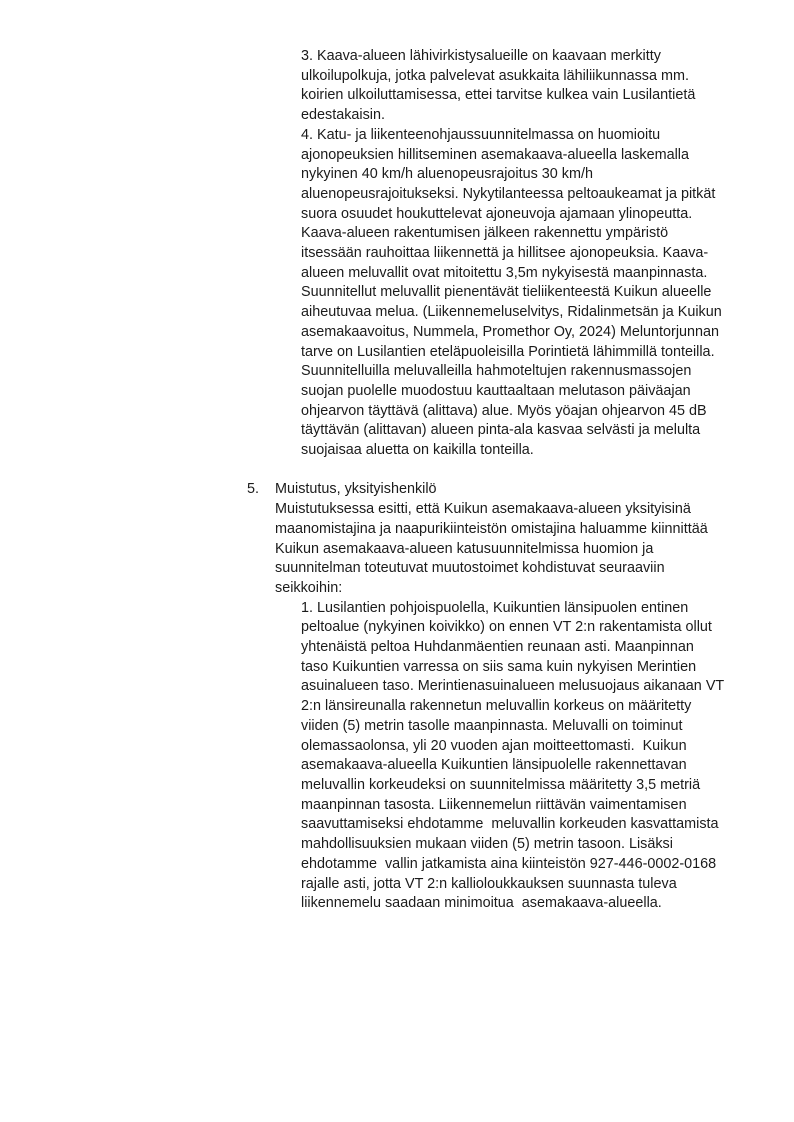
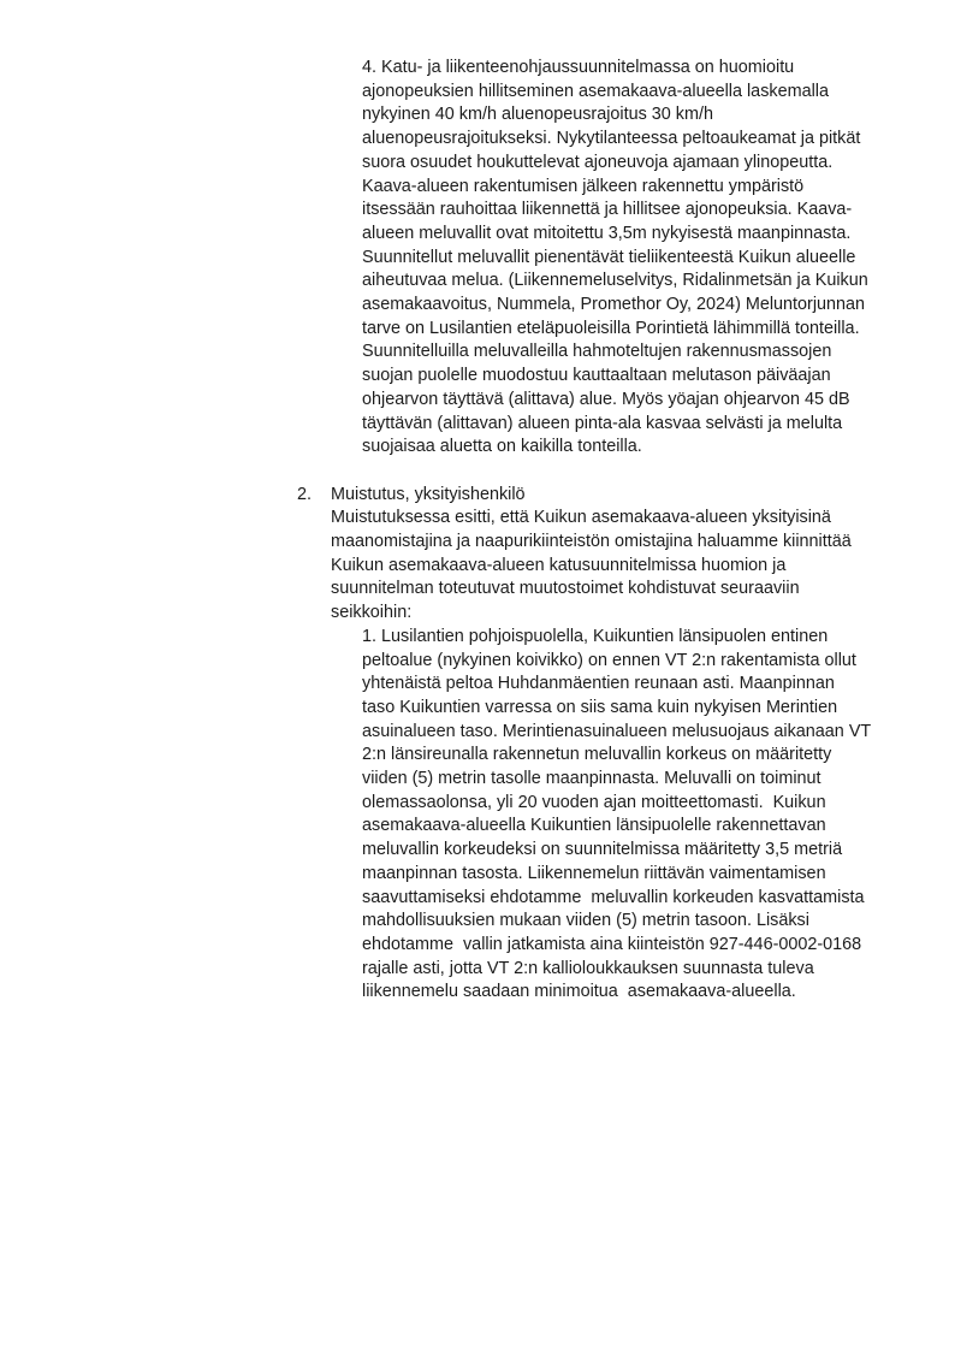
- 3. Kaava-alueen lähivirkistysalueille on kaavaan merkitty
- ulkoilupolkuja, jotka palvelevat asukkaita lähiliikunnassa mm.
- koirien ulkoiluttamisessa, ettei tarvitse kulkea vain Lusilantietä
- edestakaisin.
  4. Katu- ja liikenteenohjaussuunnitelmassa on huomioitu
  ajonopeuksien hillitseminen asemakaava-alueella laskemalla
  nykyinen 40 km/h aluenopeusrajoitus 30 km/h
  aluenopeusrajoitukseksi. Nykytilanteessa peltoaukeamat ja pitkät
  suora osuudet houkuttelevat ajoneuvoja ajamaan ylinopeutta.
  Kaava-alueen rakentumisen jälkeen rakennettu ympäristö
  itsessään rauhoittaa liikennettä ja hillitsee ajonopeuksia. Kaava-
  alueen meluvallit ovat mitoitettu 3,5m nykyisestä maanpinnasta.
  Suunnitellut meluvallit pienentävät tieliikenteestä Kuikun alueelle
  aiheutuvaa melua. (Liikennemeluselvitys, Ridalinmetsän ja Kuikun
  asemakaavoitus, Nummela, Promethor Oy, 2024) Meluntorjunnan
  tarve on Lusilantien eteläpuoleisilla Porintietä lähimmillä tonteilla.
  Suunnitelluilla meluvalleilla hahmoteltujen rakennusmassojen
  suojan puolelle muodostuu kauttaaltaan melutason päiväajan
  ohjearvon täyttävä (alittava) alue. Myös yöajan ohjearvon 45 dB
  täyttävän (alittavan) alueen pinta-ala kasvaa selvästi ja melulta
  suojaisaa aluetta on kaikilla tonteilla.
- 5.
+ 2.
  Muistutus, yksityishenkilö
  Muistutuksessa esitti, että Kuikun asemakaava-alueen yksityisinä
  maanomistajina ja naapurikiinteistön omistajina haluamme kiinnittää
  Kuikun asemakaava-alueen katusuunnitelmissa huomion ja
  suunnitelman toteutuvat muutostoimet kohdistuvat seuraaviin
  seikkoihin:
  1. Lusilantien pohjoispuolella, Kuikuntien länsipuolen entinen
  peltoalue (nykyinen koivikko) on ennen VT 2:n rakentamista ollut
  yhtenäistä peltoa Huhdanmäentien reunaan asti. Maanpinnan
  taso Kuikuntien varressa on siis sama kuin nykyisen Merintien
  asuinalueen taso. Merintienasuinalueen melusuojaus aikanaan VT
  2:n länsireunalla rakennetun meluvallin korkeus on määritetty
  viiden (5) metrin tasolle maanpinnasta. Meluvalli on toiminut
  olemassaolonsa, yli 20 vuoden ajan moitteettomasti. Kuikun
  asemakaava-alueella Kuikuntien länsipuolelle rakennettavan
  meluvallin korkeudeksi on suunnitelmissa määritetty 3,5 metriä
  maanpinnan tasosta. Liikennemelun riittävän vaimentamisen
  saavuttamiseksi ehdotamme meluvallin korkeuden kasvattamista
  mahdollisuuksien mukaan viiden (5) metrin tasoon. Lisäksi
  ehdotamme vallin jatkamista aina kiinteistön 927-446-0002-0168
  rajalle asti, jotta VT 2:n kallioloukkauksen suunnasta tuleva
  liikennemelu saadaan minimoitua asemakaava-alueella.
